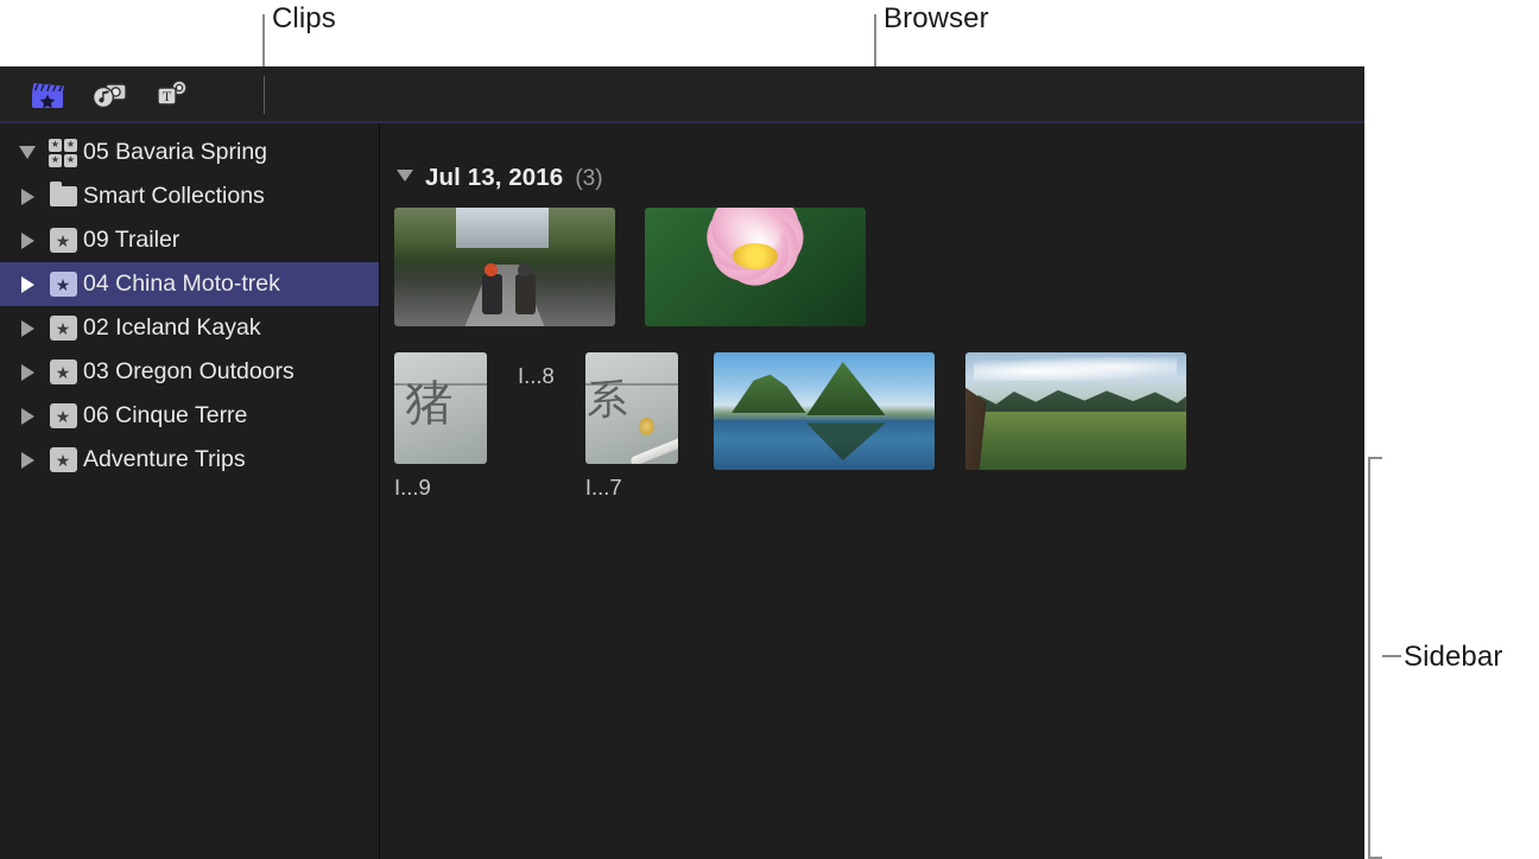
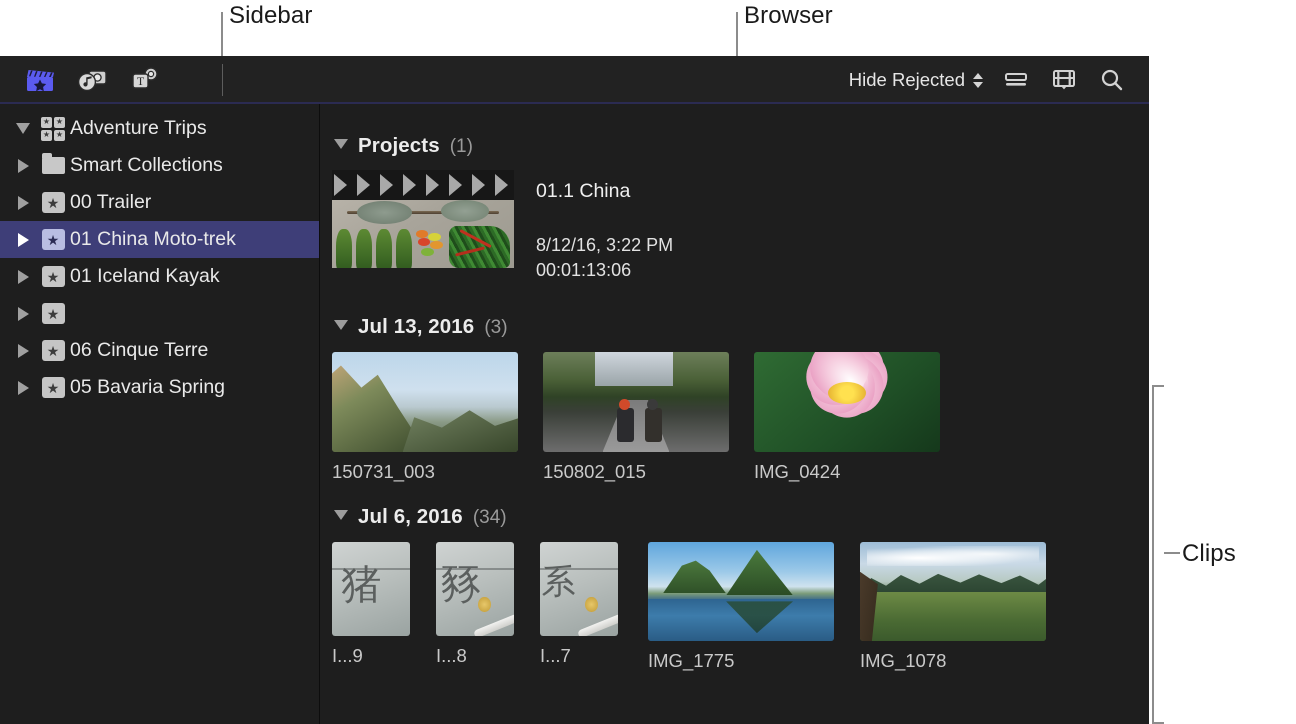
- Clips
+ Sidebar
  Browser
- Sidebar
+ Clips
  T
+ Hide Rejected
  ★
  ★
  ★
  ★
- 05 Bavaria Spring
+ Adventure Trips
  Smart Collections
  ★
- 09 Trailer
+ 00 Trailer
  ★
- 04 China Moto-trek
+ 01 China Moto-trek
  ★
- 02 Iceland Kayak
+ 01 Iceland Kayak
  ★
- 03 Oregon Outdoors
  ★
  06 Cinque Terre
  ★
- Adventure Trips
+ 05 Bavaria Spring
+ Projects
+ (1)
+ 01.1 China
+ 8/12/16, 3:22 PM
+ 00:01:13:06
  Jul 13, 2016
  (3)
+ 150731_003
+ 150802_015
+ IMG_0424
+ Jul 6, 2016
+ (34)
  猪
  I...9
+ 豩
  I...8
  系
  I...7
+ IMG_1775
+ IMG_1078
